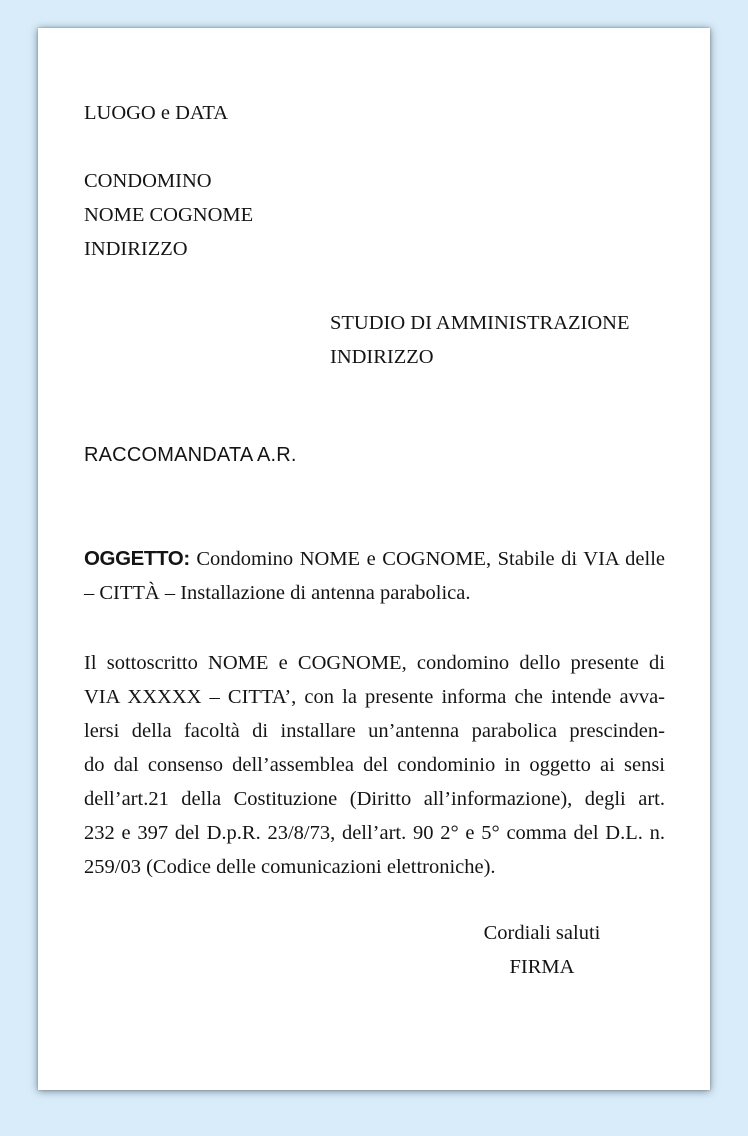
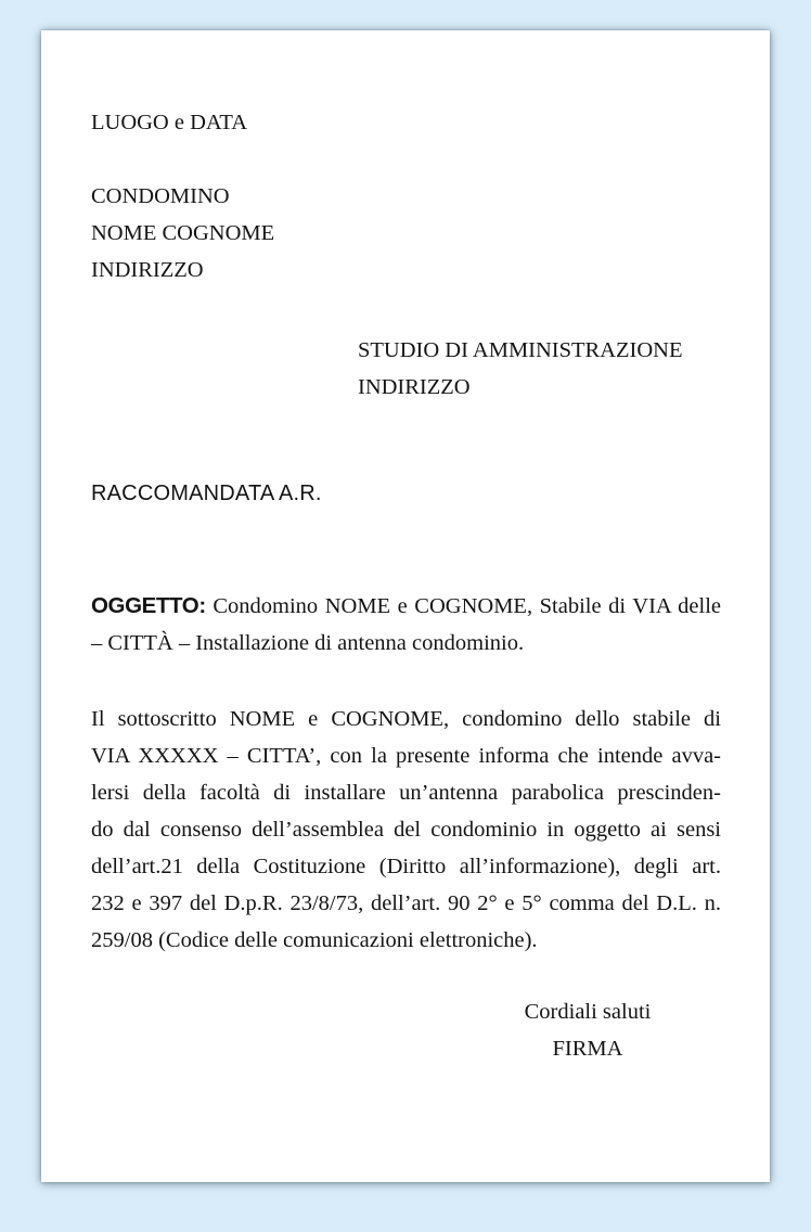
  LUOGO e DATA
  CONDOMINO
  NOME COGNOME
  INDIRIZZO
  STUDIO DI AMMINISTRAZIONE
  INDIRIZZO
  RACCOMANDATA A.R.
  OGGETTO: Condomino NOME e COGNOME, Stabile di VIA delle
- – CITTÀ – Installazione di antenna parabolica.
+ – CITTÀ – Installazione di antenna condominio.
- Il sottoscritto NOME e COGNOME, condomino dello presente di
+ Il sottoscritto NOME e COGNOME, condomino dello stabile di
  VIA XXXXX – CITTA’, con la presente informa che intende avva-
  lersi della facoltà di installare un’antenna parabolica prescinden-
  do dal consenso dell’assemblea del condominio in oggetto ai sensi
  dell’art.21 della Costituzione (Diritto all’informazione), degli art.
  232 e 397 del D.p.R. 23/8/73, dell’art. 90 2° e 5° comma del D.L. n.
- 259/03 (Codice delle comunicazioni elettroniche).
+ 259/08 (Codice delle comunicazioni elettroniche).
  Cordiali saluti
  FIRMA
